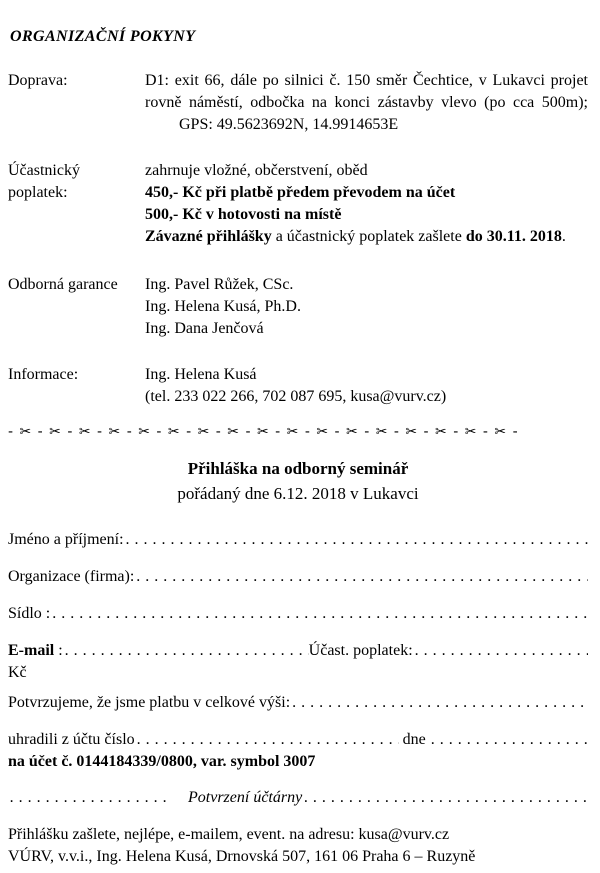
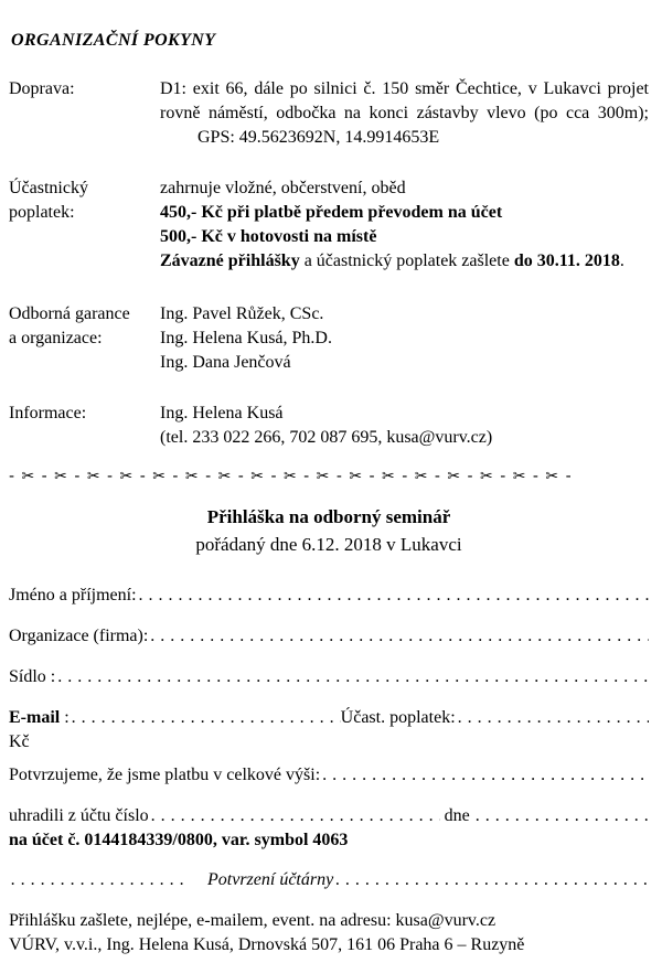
  ORGANIZAČNÍ POKYNY
  Doprava:
- D1: exit 66, dále po silnici č. 150 směr Čechtice, v Lukavci projet rovně náměstí, odbočka na konci zástavby vlevo (po cca 500m);GPS: 49.5623692N, 14.9914653E
+ D1: exit 66, dále po silnici č. 150 směr Čechtice, v Lukavci projet rovně náměstí, odbočka na konci zástavby vlevo (po cca 300m);GPS: 49.5623692N, 14.9914653E
  Účastnický
  poplatek:
  zahrnuje vložné, občerstvení, oběd
  450,- Kč při platbě předem převodem na účet
  500,- Kč v hotovosti na místě
  Závazné přihlášky a účastnický poplatek zašlete do 30.11. 2018.
  Odborná garance
+ a organizace:
  Ing. Pavel Růžek, CSc.
  Ing. Helena Kusá, Ph.D.
  Ing. Dana Jenčová
  Informace:
  Ing. Helena Kusá
  (tel. 233 022 266, 702 087 695, kusa@vurv.cz)
  - ✂ - ✂ - ✂ - ✂ - ✂ - ✂ - ✂ - ✂ - ✂ - ✂ - ✂ - ✂ - ✂ - ✂ - ✂ - ✂ - ✂ -
  Přihláška na odborný seminář
  pořádaný dne 6.12. 2018 v Lukavci
  Jméno a příjmení:
  Organizace (firma):
  Sídlo :
  E-mail :
  Účast. poplatek:
  Kč
  Potvrzujeme, že jsme platbu v celkové výši:
  uhradili z účtu číslo
  dne
- na účet č. 0144184339/0800, var. symbol 3007
+ na účet č. 0144184339/0800, var. symbol 4063
  Potvrzení účtárny
  Přihlášku zašlete, nejlépe, e-mailem, event. na adresu: kusa@vurv.cz
  VÚRV, v.v.i., Ing. Helena Kusá, Drnovská 507, 161 06 Praha 6 – Ruzyně
